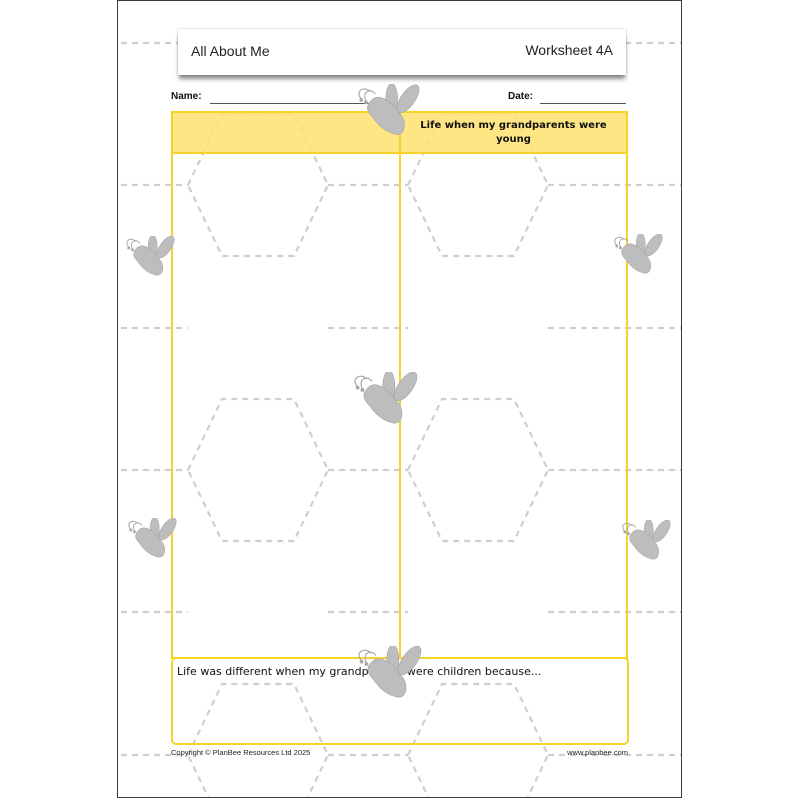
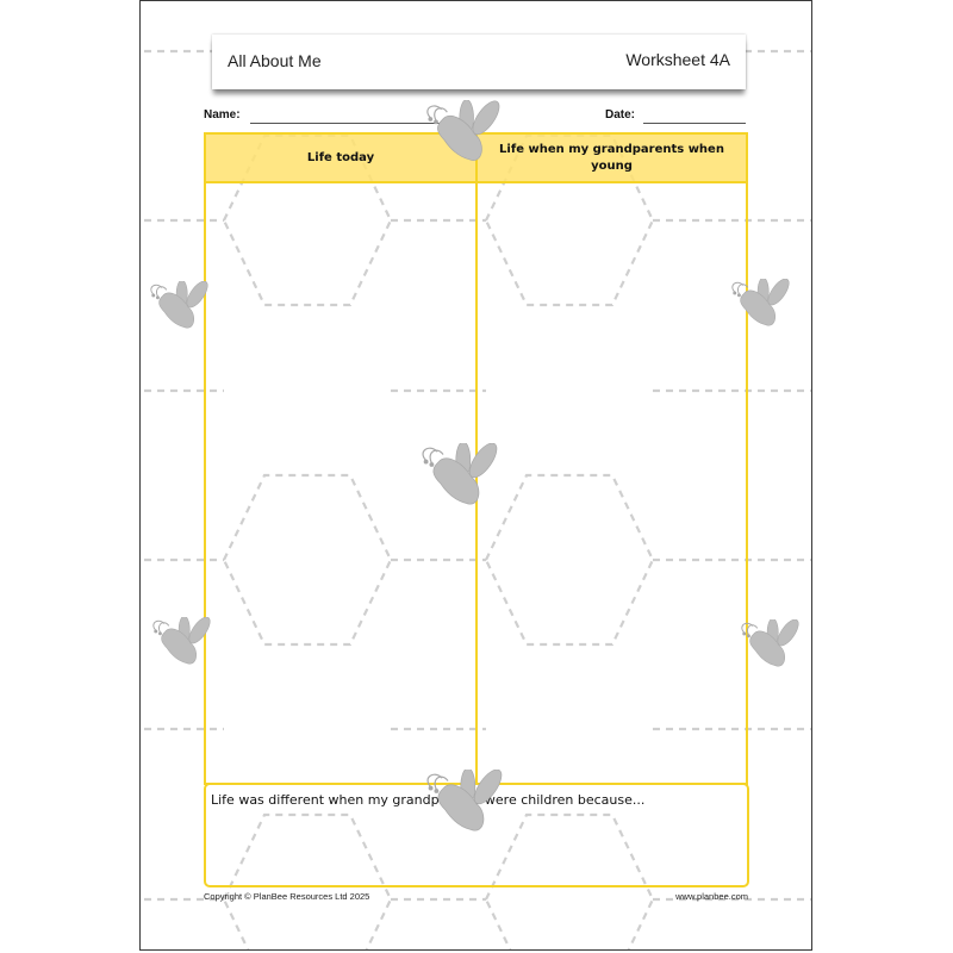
  All About Me
  Worksheet 4A
  Name:
  Date:
+ Life today
- Life when my grandparents were young
+ Life when my grandparents when young
  Life was different when my grandp were children because...
  Copyright © PlanBee Resources Ltd 2025
  www.planbee.com
